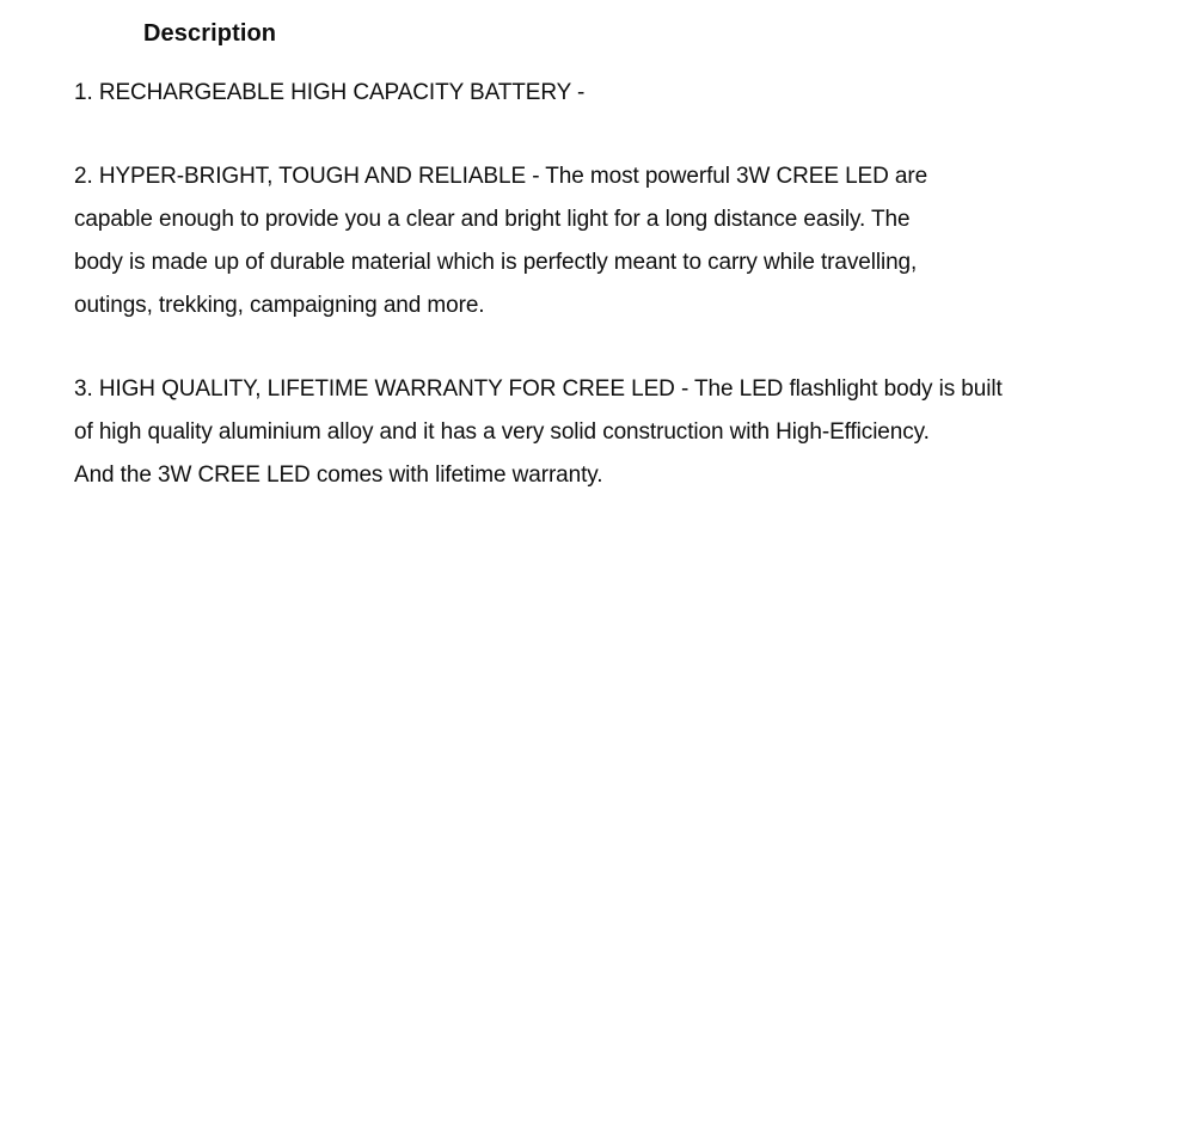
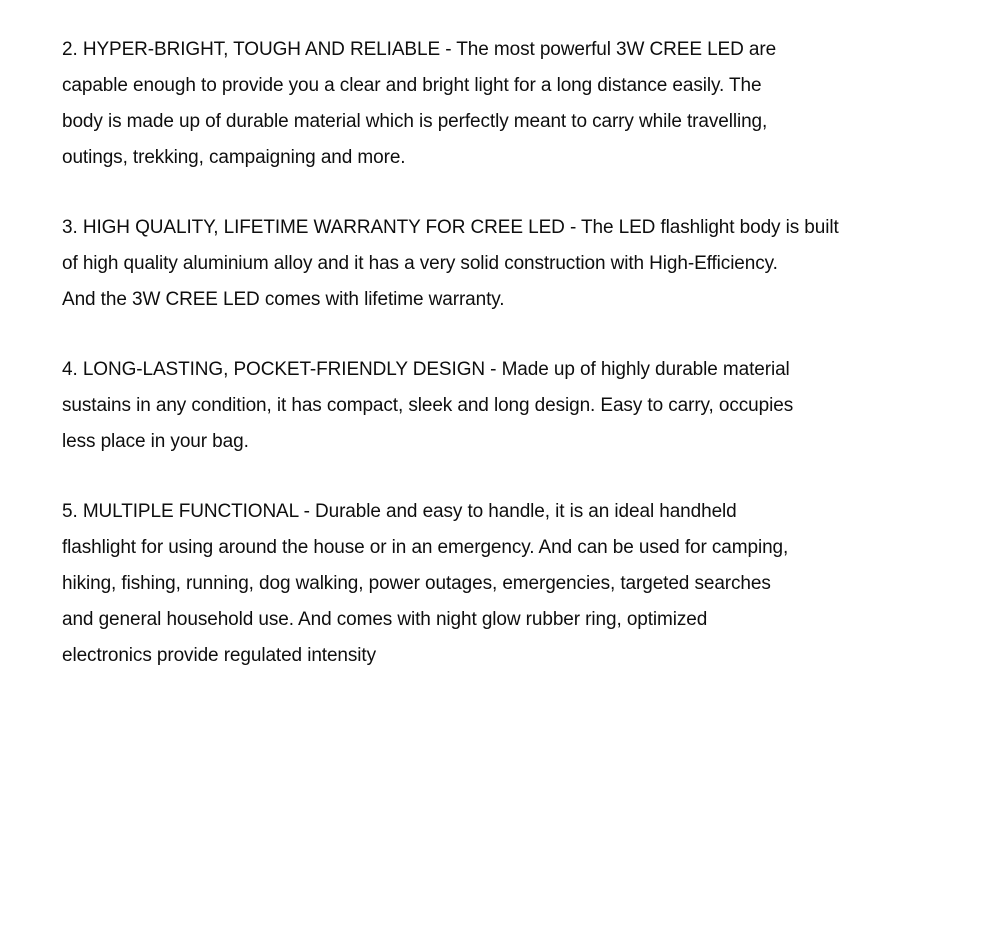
- Description
- 1. RECHARGEABLE HIGH CAPACITY BATTERY -
  2. HYPER-BRIGHT, TOUGH AND RELIABLE - The most powerful 3W CREE LED are
  capable enough to provide you a clear and bright light for a long distance easily. The
  body is made up of durable material which is perfectly meant to carry while travelling,
  outings, trekking, campaigning and more.
  3. HIGH QUALITY, LIFETIME WARRANTY FOR CREE LED - The LED flashlight body is built
  of high quality aluminium alloy and it has a very solid construction with High-Efficiency.
  And the 3W CREE LED comes with lifetime warranty.
+ 4. LONG-LASTING, POCKET-FRIENDLY DESIGN - Made up of highly durable material
+ sustains in any condition, it has compact, sleek and long design. Easy to carry, occupies
+ less place in your bag.
+ 5. MULTIPLE FUNCTIONAL - Durable and easy to handle, it is an ideal handheld
+ flashlight for using around the house or in an emergency. And can be used for camping,
+ hiking, fishing, running, dog walking, power outages, emergencies, targeted searches
+ and general household use. And comes with night glow rubber ring, optimized
+ electronics provide regulated intensity
